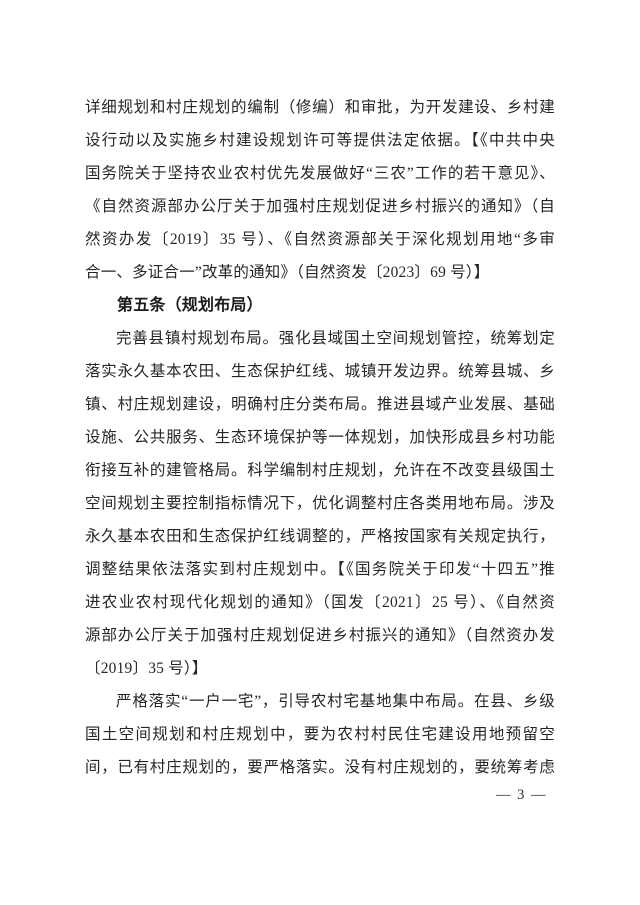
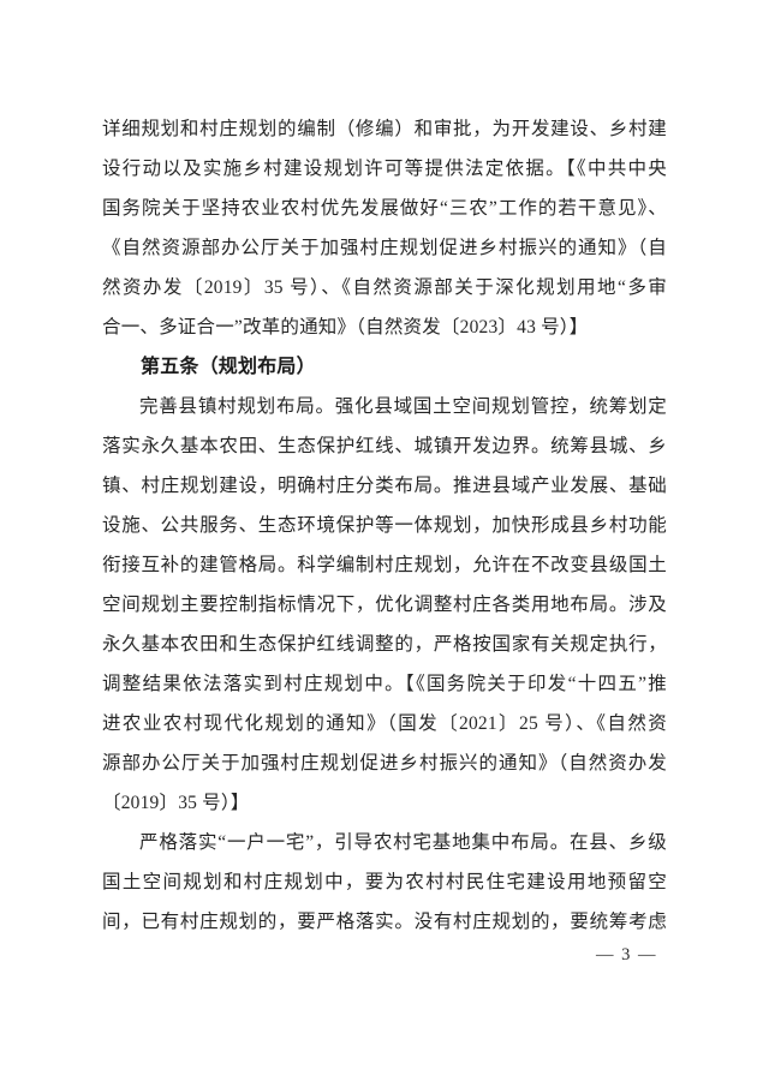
  详细规划和村庄规划的编制（修编）和审批，为开发建设、乡村建
  设行动以及实施乡村建设规划许可等提供法定依据。【《中共中央
  国务院关于坚持农业农村优先发展做好“三农”工作的若干意见》、
  《自然资源部办公厅关于加强村庄规划促进乡村振兴的通知》（自
  然资办发〔2019〕35 号）、《自然资源部关于深化规划用地“多审
- 合一、多证合一”改革的通知》（自然资发〔2023〕69 号）】
+ 合一、多证合一”改革的通知》（自然资发〔2023〕43 号）】
  第五条（规划布局）
  完善县镇村规划布局。强化县域国土空间规划管控，统筹划定
  落实永久基本农田、生态保护红线、城镇开发边界。统筹县城、乡
  镇、村庄规划建设，明确村庄分类布局。推进县域产业发展、基础
  设施、公共服务、生态环境保护等一体规划，加快形成县乡村功能
  衔接互补的建管格局。科学编制村庄规划，允许在不改变县级国土
  空间规划主要控制指标情况下，优化调整村庄各类用地布局。涉及
  永久基本农田和生态保护红线调整的，严格按国家有关规定执行，
  调整结果依法落实到村庄规划中。【《国务院关于印发“十四五”推
  进农业农村现代化规划的通知》（国发〔2021〕25 号）、《自然资
  源部办公厅关于加强村庄规划促进乡村振兴的通知》（自然资办发
  〔2019〕35 号）】
  严格落实“一户一宅”，引导农村宅基地集中布局。在县、乡级
  国土空间规划和村庄规划中，要为农村村民住宅建设用地预留空
  间，已有村庄规划的，要严格落实。没有村庄规划的，要统筹考虑
  — 3 —
